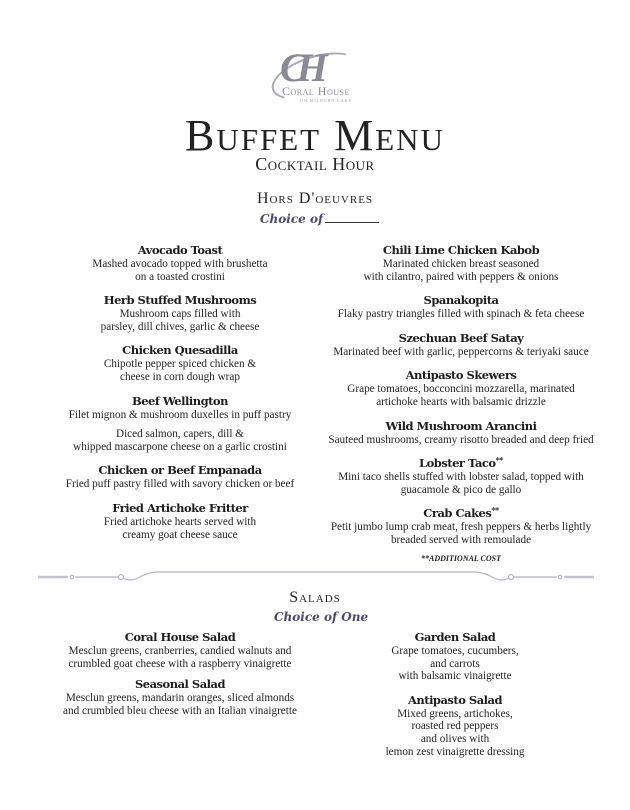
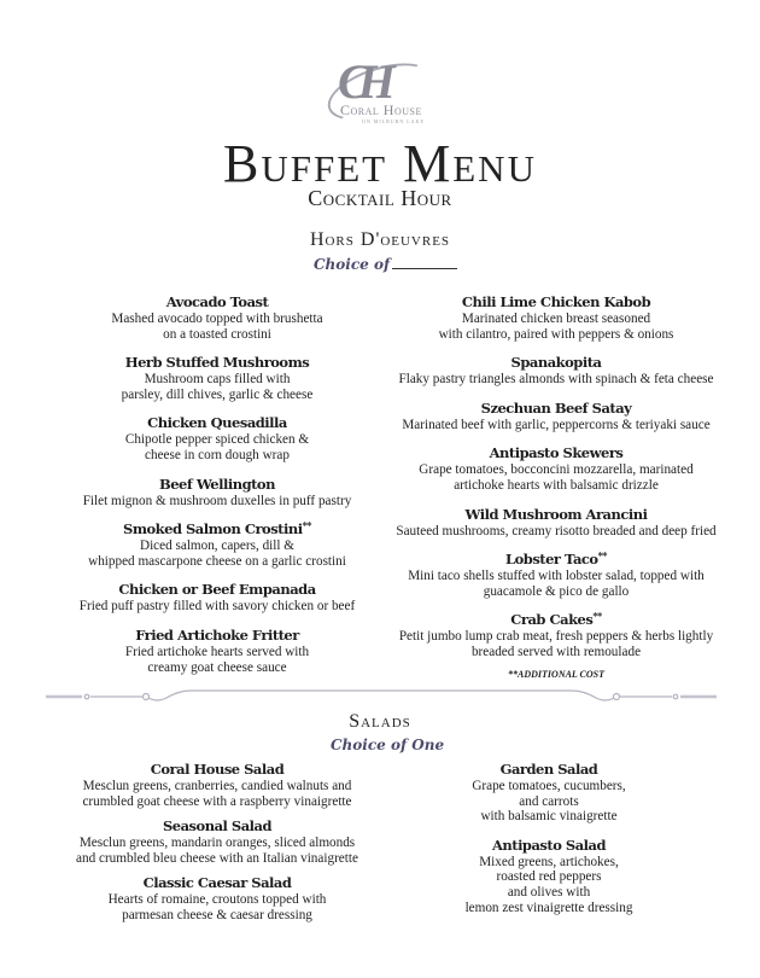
  CH
  Coral House
  Buffet Menu
  Cocktail Hour
  Hors D'oeuvres
  Choice of
  Avocado Toast
  Mashed avocado topped with brushetta
  on a toasted crostini
  Herb Stuffed Mushrooms
  Mushroom caps filled with
  parsley, dill chives, garlic & cheese
  Chicken Quesadilla
  Chipotle pepper spiced chicken &
  cheese in corn dough wrap
  Beef Wellington
  Filet mignon & mushroom duxelles in puff pastry
+ Smoked Salmon Crostini**
  Diced salmon, capers, dill &
  whipped mascarpone cheese on a garlic crostini
  Chicken or Beef Empanada
  Fried puff pastry filled with savory chicken or beef
  Fried Artichoke Fritter
  Fried artichoke hearts served with
  creamy goat cheese sauce
  Chili Lime Chicken Kabob
  Marinated chicken breast seasoned
  with cilantro, paired with peppers & onions
  Spanakopita
- Flaky pastry triangles filled with spinach & feta cheese
+ Flaky pastry triangles almonds with spinach & feta cheese
  Szechuan Beef Satay
  Marinated beef with garlic, peppercorns & teriyaki sauce
  Antipasto Skewers
  Grape tomatoes, bocconcini mozzarella, marinated
  artichoke hearts with balsamic drizzle
  Wild Mushroom Arancini
  Sauteed mushrooms, creamy risotto breaded and deep fried
  Lobster Taco**
  Mini taco shells stuffed with lobster salad, topped with
  guacamole & pico de gallo
  Crab Cakes**
  Petit jumbo lump crab meat, fresh peppers & herbs lightly
  breaded served with remoulade
  **ADDITIONAL COST
  Salads
  Choice of One
  Coral House Salad
  Mesclun greens, cranberries, candied walnuts and
  crumbled goat cheese with a raspberry vinaigrette
  Seasonal Salad
  Mesclun greens, mandarin oranges, sliced almonds
  and crumbled bleu cheese with an Italian vinaigrette
+ Classic Caesar Salad
+ Hearts of romaine, croutons topped with
+ parmesan cheese & caesar dressing
  Garden Salad
  Grape tomatoes, cucumbers,
  and carrots
  with balsamic vinaigrette
  Antipasto Salad
  Mixed greens, artichokes,
  roasted red peppers
  and olives with
  lemon zest vinaigrette dressing
